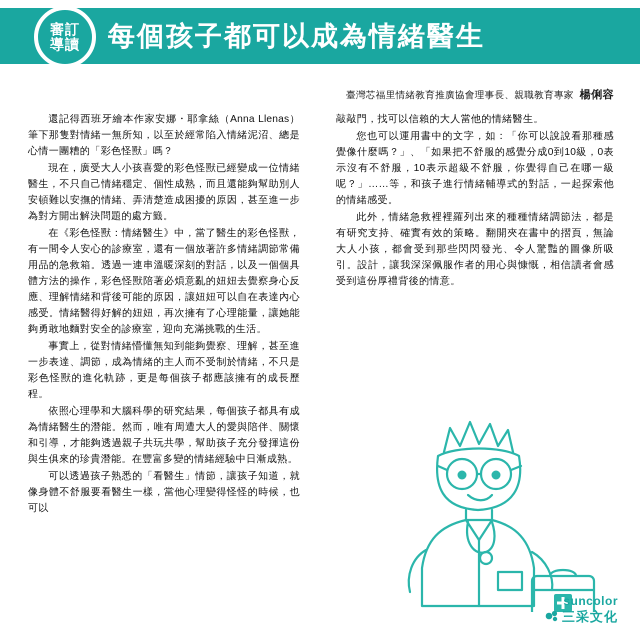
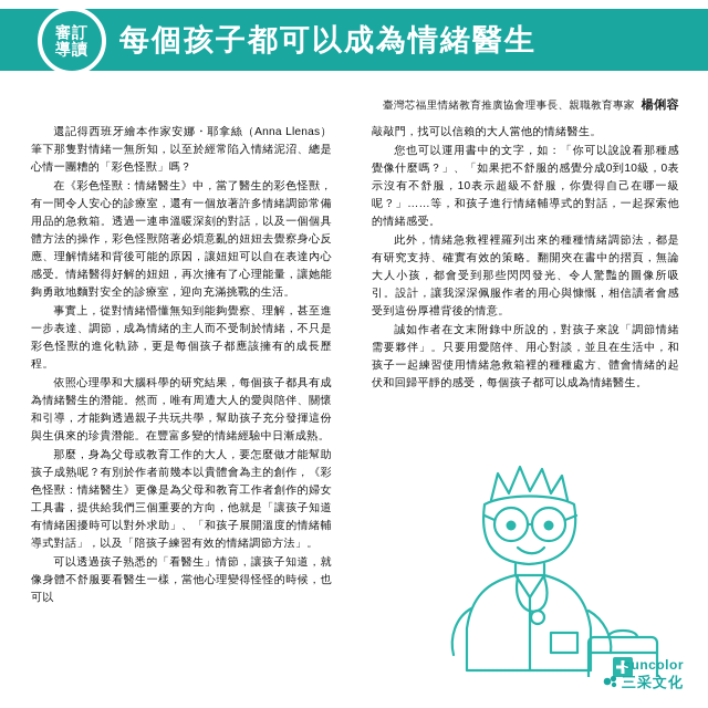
  審訂
  導讀
  每個孩子都可以成為情緒醫生
  臺灣芯福里情緒教育推廣協會理事長、親職教育專家 楊俐容
  還記得西班牙繪本作家安娜・耶拿絲（Anna Llenas）筆下那隻對情緒一無所知，以至於經常陷入情緒泥沼、總是心情一團糟的「彩色怪獸」嗎？
- 現在，廣受大人小孩喜愛的彩色怪獸已經變成一位情緒醫生，不只自己情緒穩定、個性成熟，而且還能夠幫助別人安頓難以安撫的情緒、弄清楚造成困擾的原因，甚至進一步為對方開出解決問題的處方籤。
  在《彩色怪獸：情緒醫生》中，當了醫生的彩色怪獸，有一間令人安心的診療室，還有一個放著許多情緒調節常備用品的急救箱。透過一連串溫暖深刻的對話，以及一個個具體方法的操作，彩色怪獸陪著必煩意亂的妞妞去覺察身心反應、理解情緒和背後可能的原因，讓妞妞可以自在表達內心感受。情緒醫得好解的妞妞，再次擁有了心理能量，讓她能夠勇敢地麵對安全的診療室，迎向充滿挑戰的生活。
  事實上，從對情緒懵懂無知到能夠覺察、理解，甚至進一步表達、調節，成為情緒的主人而不受制於情緒，不只是彩色怪獸的進化軌跡，更是每個孩子都應該擁有的成長歷程。
  依照心理學和大腦科學的研究結果，每個孩子都具有成為情緒醫生的潛能。然而，唯有周遭大人的愛與陪伴、關懷和引導，才能夠透過親子共玩共學，幫助孩子充分發揮這份與生俱來的珍貴潛能。在豐富多變的情緒經驗中日漸成熟。
+ 那麼，身為父母或教育工作的大人，要怎麼做才能幫助孩子成熟呢？有別於作者前幾本以貴體會為主的創作，《彩色怪獸：情緒醫生》更像是為父母和教育工作者創作的婦女工具書，提供給我們三個重要的方向，他就是「讓孩子知道有情緒困擾時可以對外求助」、「和孩子展開溫度的情緒輔導式對話」，以及「陪孩子練習有效的情緒調節方法」。
  可以透過孩子熟悉的「看醫生」情節，讓孩子知道，就像身體不舒服要看醫生一樣，當他心理變得怪怪的時候，也可以
  敲敲門，找可以信賴的大人當他的情緒醫生。
  您也可以運用書中的文字，如：「你可以說說看那種感覺像什麼嗎？」、「如果把不舒服的感覺分成0到10級，0表示沒有不舒服，10表示超級不舒服，你覺得自己在哪一級呢？」……等，和孩子進行情緒輔導式的對話，一起探索他的情緒感受。
  此外，情緒急救裡裡羅列出來的種種情緒調節法，都是有研究支持、確實有效的策略。翻開夾在書中的摺頁，無論大人小孩，都會受到那些閃閃發光、令人驚豔的圖像所吸引。設計，讓我深深佩服作者的用心與慷慨，相信讀者會感受到這份厚禮背後的情意。
+ 誠如作者在文末附錄中所說的，對孩子來說「調節情緒需要夥伴」。只要用愛陪伴、用心對談，並且在生活中，和孩子一起練習使用情緒急救箱裡的種種處方、體會情緒的起伏和回歸平靜的感受，每個孩子都可以成為情緒醫生。
  suncolor
  三采文化
